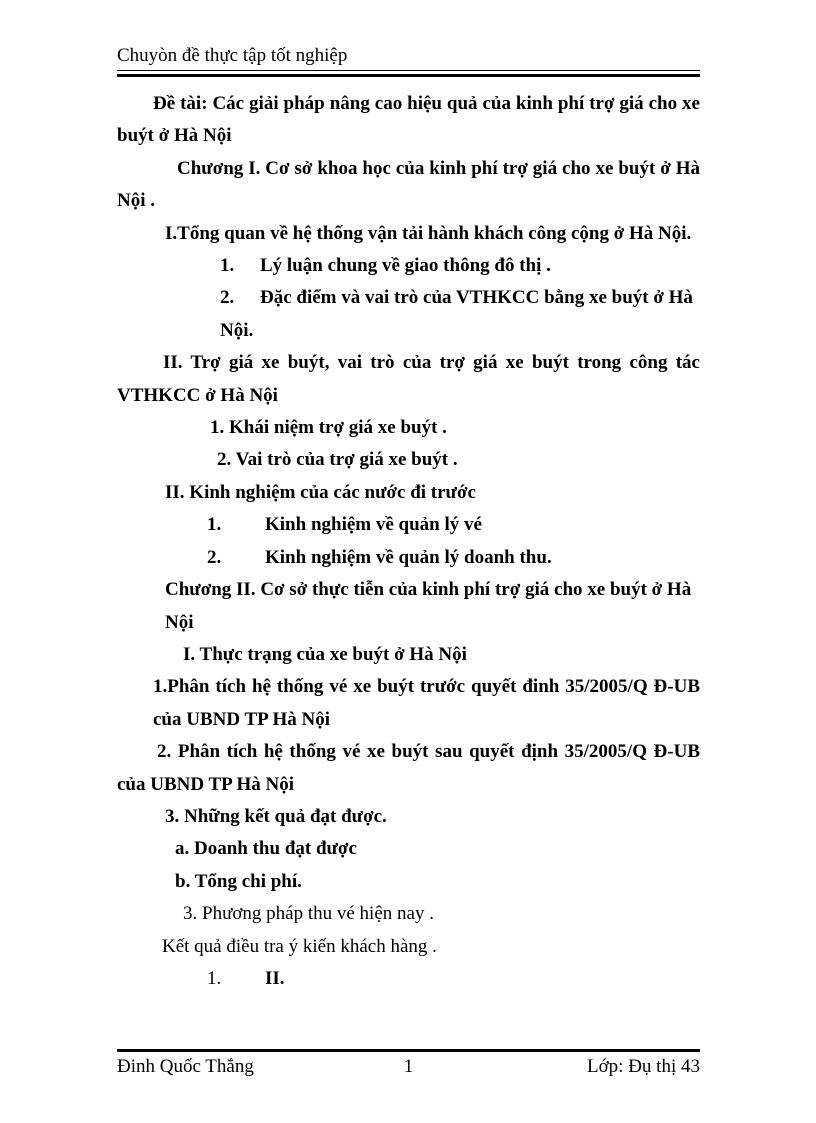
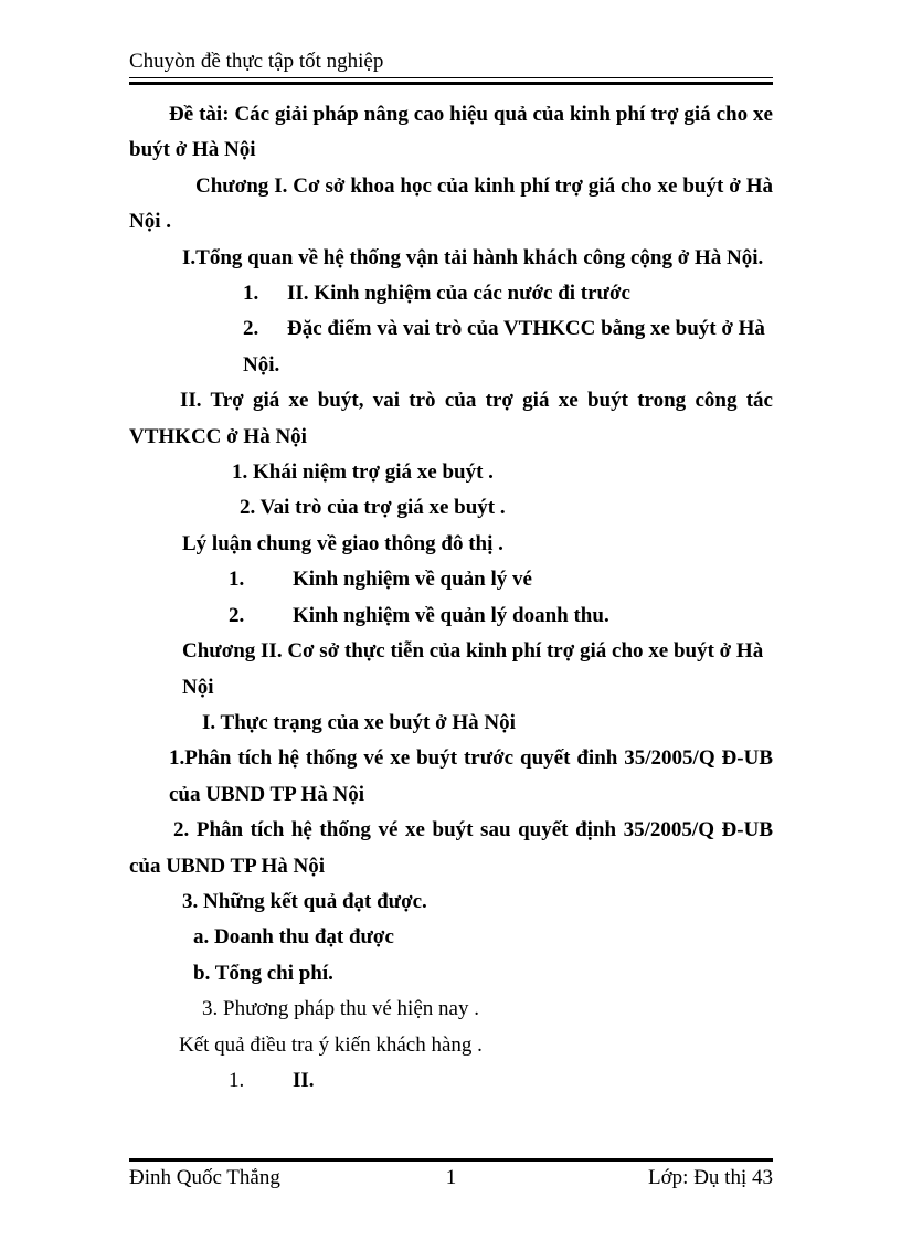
  Chuyòn đề thực tập tốt nghiệp
  Đề tài: Các giải pháp nâng cao hiệu quả của kinh phí trợ giá cho xe buýt ở Hà Nội
  Chương I. Cơ sở khoa học của kinh phí trợ giá cho xe buýt ở Hà Nội .
  I.Tổng quan về hệ thống vận tải hành khách công cộng ở Hà Nội.
- 1. Lý luận chung về giao thông đô thị .
+ 1. II. Kinh nghiệm của các nước đi trước
  2. Đặc điểm và vai trò của VTHKCC bằng xe buýt ở Hà Nội.
  II. Trợ giá xe buýt, vai trò của trợ giá xe buýt trong công tác VTHKCC ở Hà Nội
  1. Khái niệm trợ giá xe buýt .
  2. Vai trò của trợ giá xe buýt .
- II. Kinh nghiệm của các nước đi trước
+ Lý luận chung về giao thông đô thị .
  1. Kinh nghiệm về quản lý vé
  2. Kinh nghiệm về quản lý doanh thu.
  Chương II. Cơ sở thực tiễn của kinh phí trợ giá cho xe buýt ở Hà Nội
  I. Thực trạng của xe buýt ở Hà Nội
  1.Phân tích hệ thống vé xe buýt trước quyết đinh 35/2005/Q Đ-UB của UBND TP Hà Nội
  2. Phân tích hệ thống vé xe buýt sau quyết định 35/2005/Q Đ-UB của UBND TP Hà Nội
  3. Những kết quả đạt được.
  a. Doanh thu đạt được
  b. Tổng chi phí.
  3. Phương pháp thu vé hiện nay .
  Kết quả điều tra ý kiến khách hàng .
  1. II.
  Đinh Quốc Thắng
  1
  Lớp: Đụ thị 43
